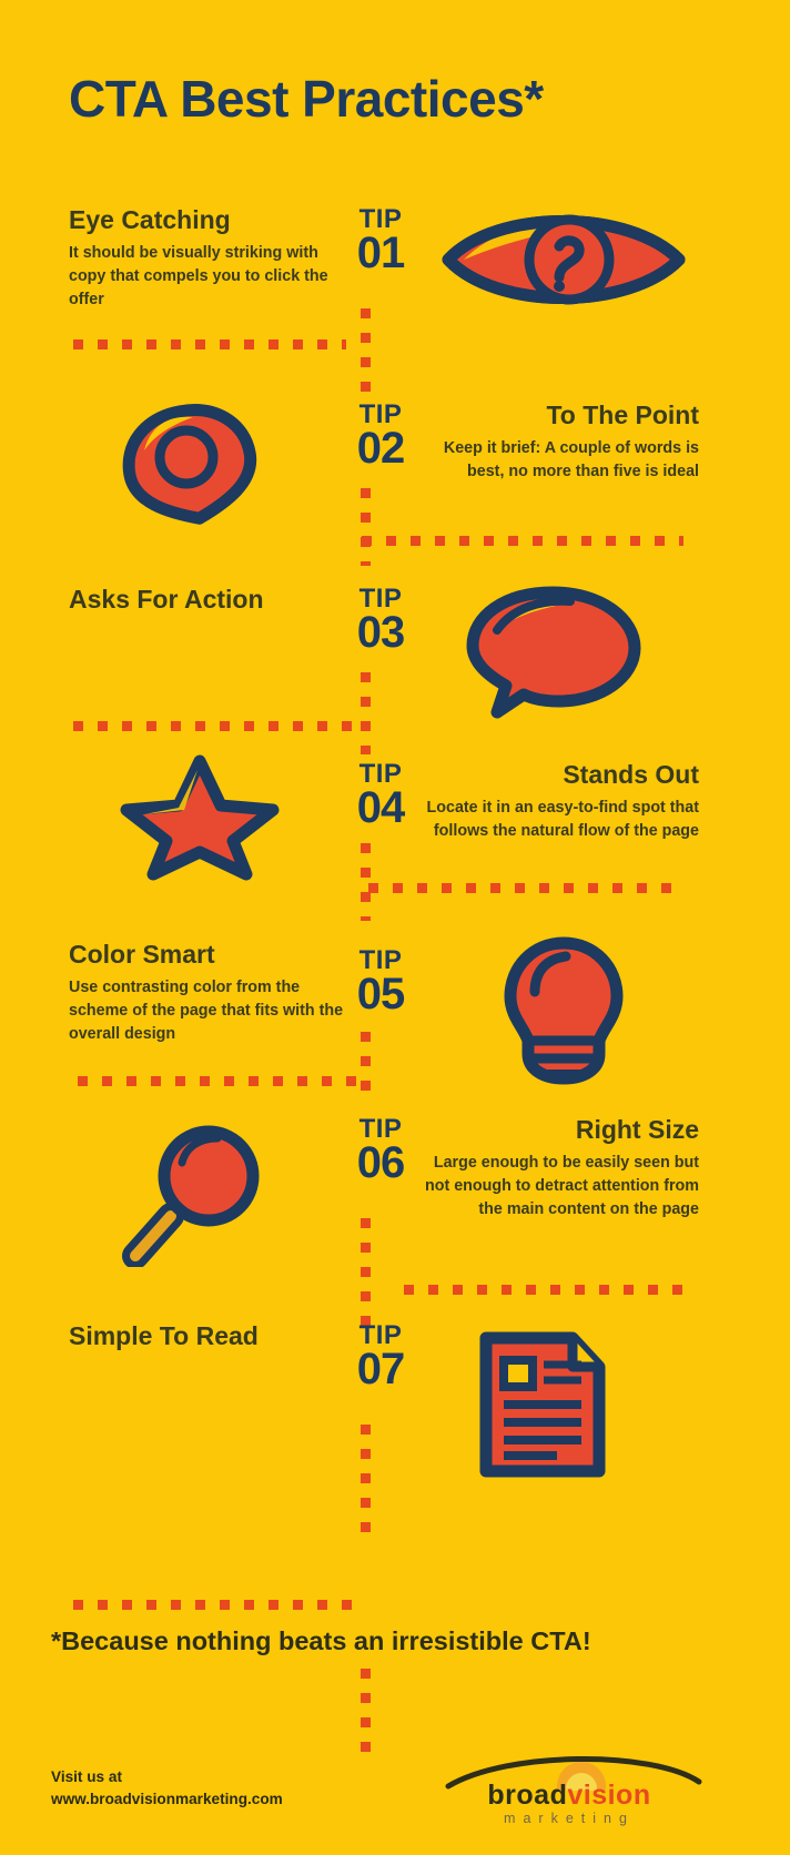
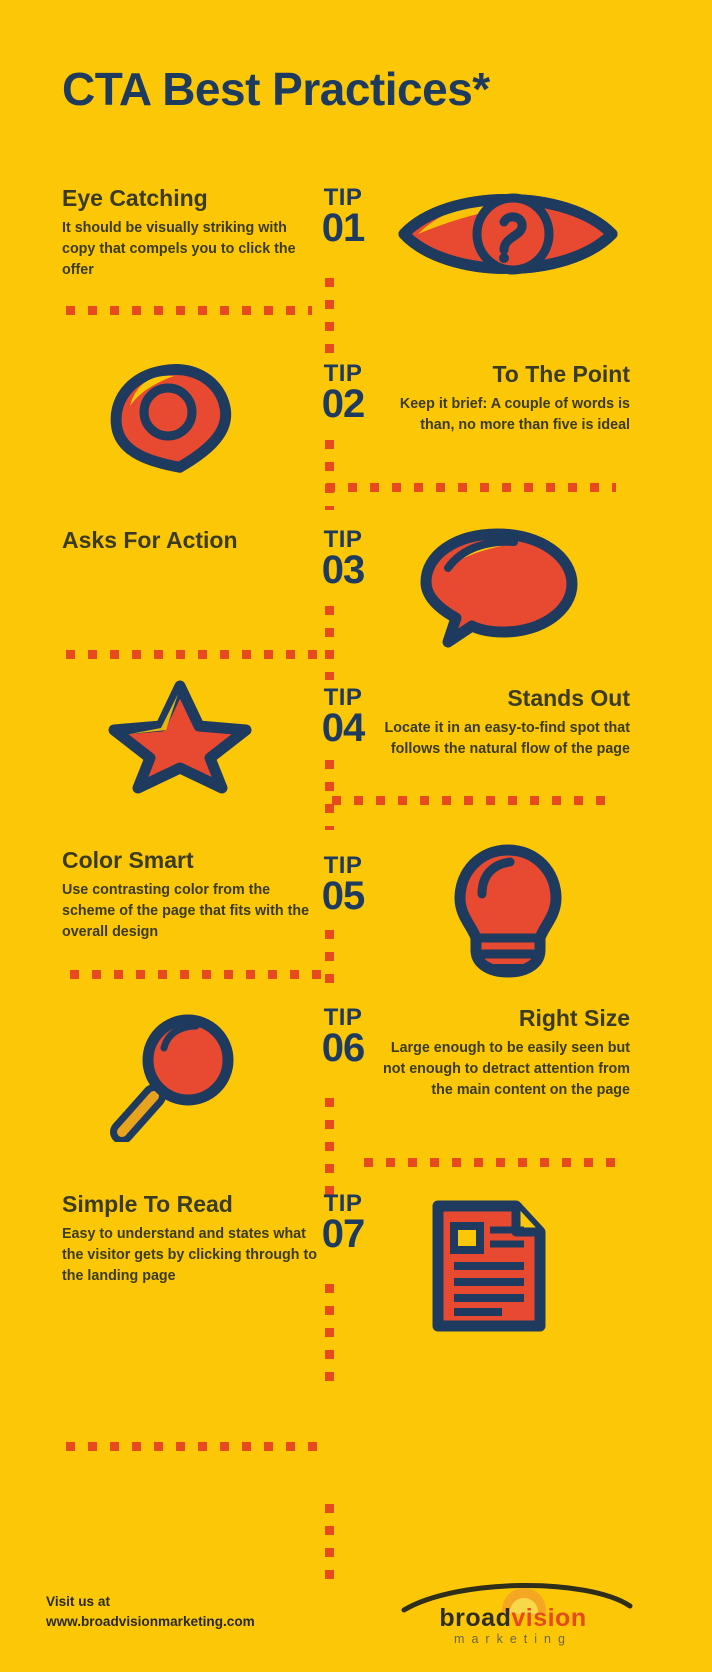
  CTA Best Practices*
  Eye Catching
  It should be visually striking with copy that compels you to click the offer
  TIP
  01
  To The Point
- Keep it brief: A couple of words is best, no more than five is ideal
+ Keep it brief: A couple of words is than, no more than five is ideal
  TIP
  02
  Asks For Action
  TIP
  03
  Stands Out
  Locate it in an easy-to-find spot that follows the natural flow of the page
  TIP
  04
  Color Smart
  Use contrasting color from the scheme of the page that fits with the overall design
  TIP
  05
  Right Size
  Large enough to be easily seen but not enough to detract attention from the main content on the page
  TIP
  06
  Simple To Read
+ Easy to understand and states what the visitor gets by clicking through to the landing page
  TIP
  07
- *Because nothing beats an irresistible CTA!
  Visit us at
  www.broadvisionmarketing.com
  broadvision
  marketing
